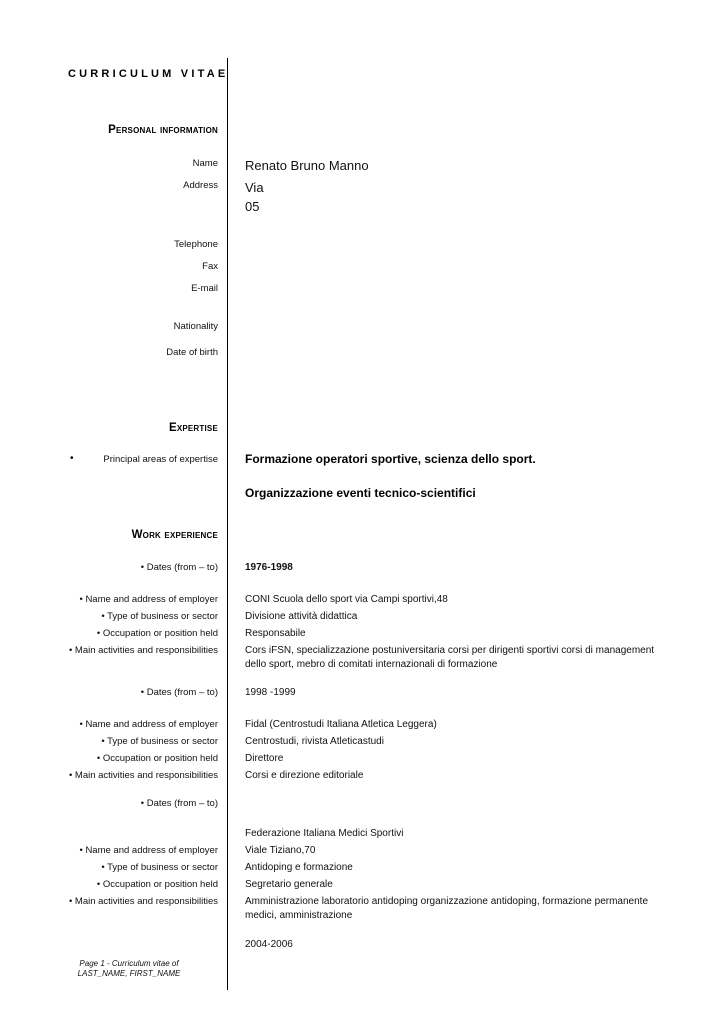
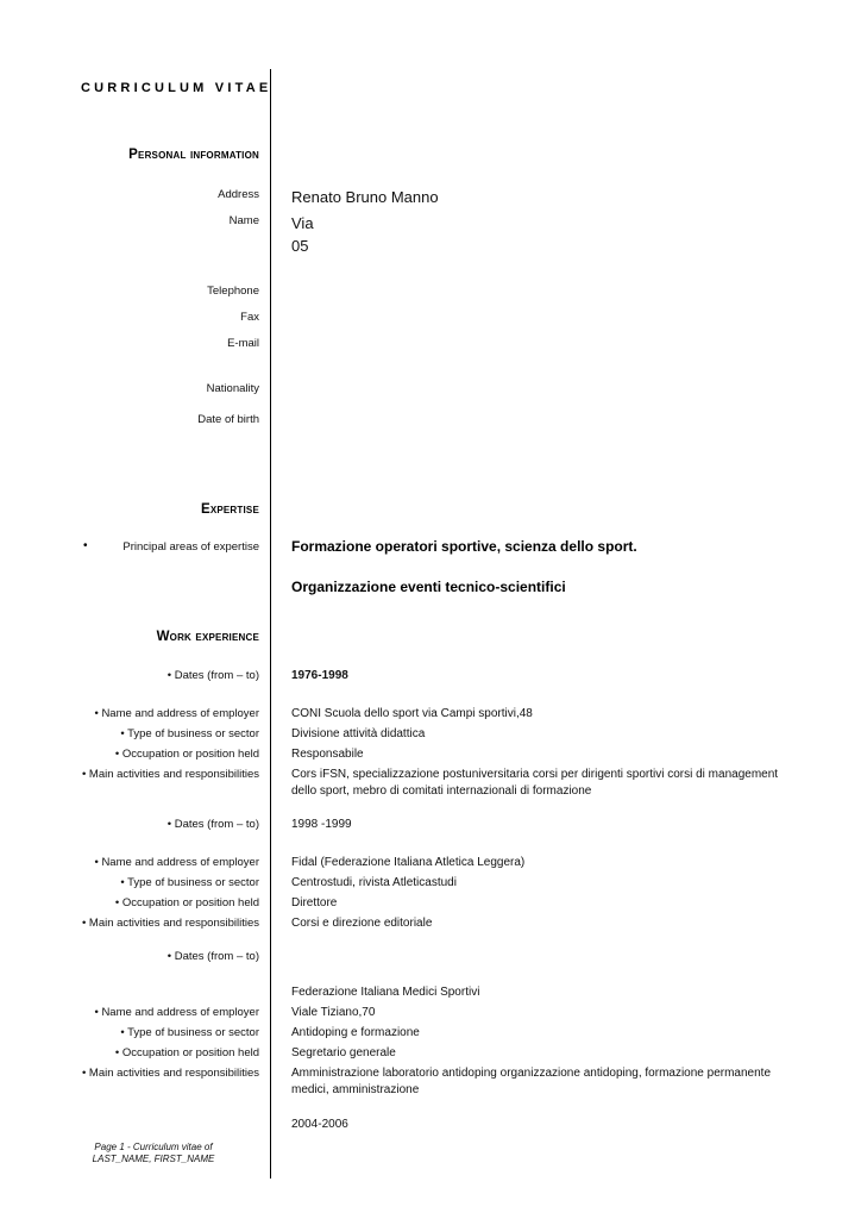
  CURRICULUM VITAE
  Personal information
- Name
+ Address
  Renato Bruno Manno
- Address
+ Name
  Via
  05
  Telephone
  Fax
  E-mail
  Nationality
  Date of birth
  Expertise
  •
  Principal areas of expertise
  Formazione operatori sportive, scienza dello sport.
  Organizzazione eventi tecnico-scientifici
  Work experience
  • Dates (from – to)
  1976-1998
  • Name and address of employer
  CONI Scuola dello sport via Campi sportivi,48
  • Type of business or sector
  Divisione attività didattica
  • Occupation or position held
  Responsabile
  • Main activities and responsibilities
  Cors iFSN, specializzazione postuniversitaria corsi per dirigenti sportivi corsi di management dello sport, mebro di comitati internazionali di formazione
  • Dates (from – to)
  1998 -1999
  • Name and address of employer
- Fidal (Centrostudi Italiana Atletica Leggera)
+ Fidal (Federazione Italiana Atletica Leggera)
  • Type of business or sector
  Centrostudi, rivista Atleticastudi
  • Occupation or position held
  Direttore
  • Main activities and responsibilities
  Corsi e direzione editoriale
  • Dates (from – to)
  Federazione Italiana Medici Sportivi
  • Name and address of employer
  Viale Tiziano,70
  • Type of business or sector
  Antidoping e formazione
  • Occupation or position held
  Segretario generale
  • Main activities and responsibilities
  Amministrazione laboratorio antidoping organizzazione antidoping, formazione permanente medici, amministrazione
  2004-2006
  Page 1 - Curriculum vitae of
  LAST_NAME, FIRST_NAME
